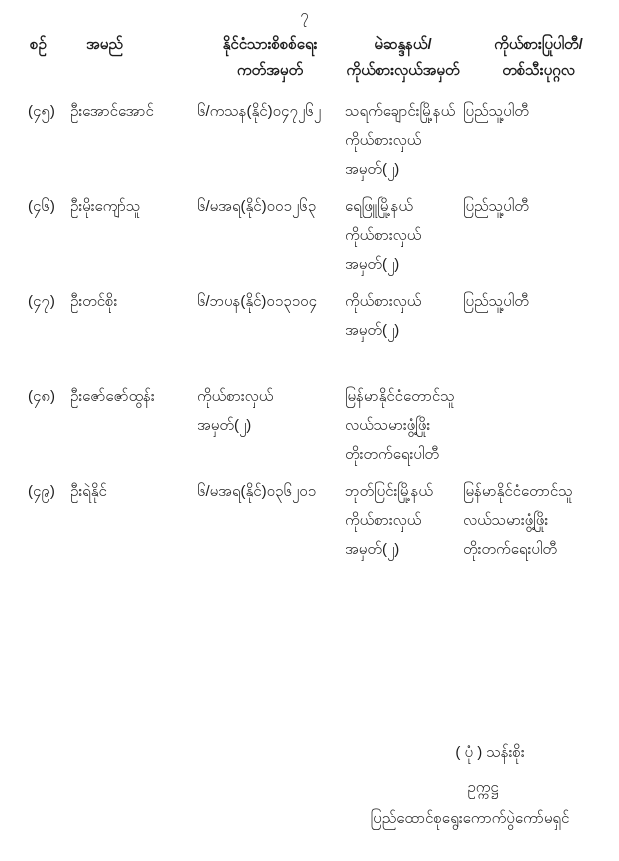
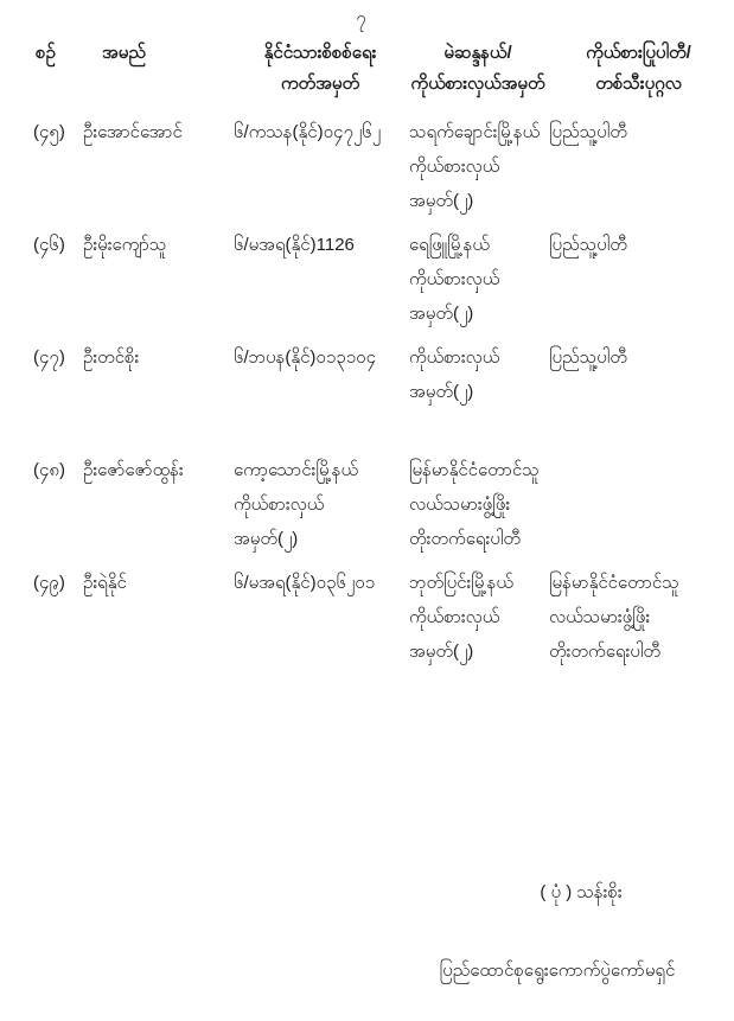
  ၇
  စဉ်
  အမည်
  နိုင်ငံသားစိစစ်ရေး
  ကတ်အမှတ်
  မဲဆန္ဒနယ်/
  ကိုယ်စားလှယ်အမှတ်
  ကိုယ်စားပြုပါတီ/
  တစ်သီးပုဂ္ဂလ
  (၄၅)
  ဦးအောင်အောင်
  ၆/ကသန(နိုင်)၀၄၇၂၆၂
  သရက်ချောင်းမြို့နယ်
  ကိုယ်စားလှယ်
  အမှတ်(၂)
  ပြည်သူ့ပါတီ
  (၄၆)
  ဦးမိုးကျော်သူ
- ၆/မအရ(နိုင်)၀၀၁၂၆၃
+ ၆/မအရ(နိုင်)1126
  ရေဖြူမြို့နယ်
  ကိုယ်စားလှယ်
  အမှတ်(၂)
  ပြည်သူ့ပါတီ
  (၄၇)
  ဦးတင်စိုး
  ၆/ဘပန(နိုင်)၀၁၃၁၀၄
  ကိုယ်စားလှယ်
  အမှတ်(၂)
  ပြည်သူ့ပါတီ
  (၄၈)
  ဦးဇော်ဇော်ထွန်း
+ ကော့သောင်းမြို့နယ်
  ကိုယ်စားလှယ်
  အမှတ်(၂)
  မြန်မာနိုင်ငံတောင်သူ
  လယ်သမားဖွံ့ဖြိုး
  တိုးတက်ရေးပါတီ
  (၄၉)
  ဦးရဲနိုင်
  ၆/မအရ(နိုင်)၀၃၆၂၀၁
  ဘုတ်ပြင်းမြို့နယ်
  ကိုယ်စားလှယ်
  အမှတ်(၂)
  မြန်မာနိုင်ငံတောင်သူ
  လယ်သမားဖွံ့ဖြိုး
  တိုးတက်ရေးပါတီ
  ( ပုံ ) သန်းစိုး
- ဥက္ကဋ္ဌ
  ပြည်ထောင်စုရွေးကောက်ပွဲကော်မရှင်
